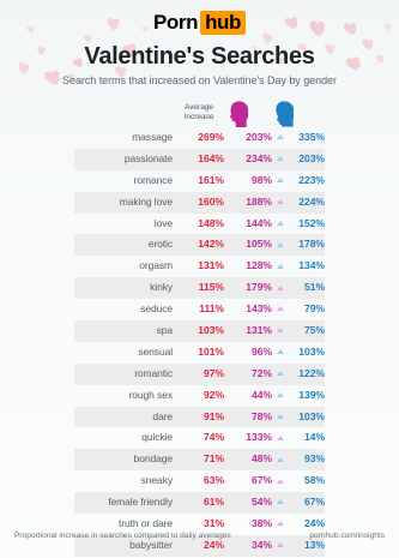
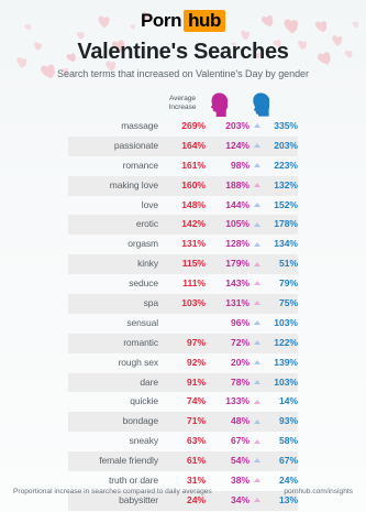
  Porn hub
  Valentine's Searches
  Search terms that increased on Valentine's Day by gender
  massage
  269%
  203%
  335%
  passionate
  164%
- 234%
+ 124%
  203%
  romance
  161%
  98%
  223%
  making love
  160%
  188%
- 224%
+ 132%
  love
  148%
  144%
  152%
  erotic
  142%
  105%
  178%
  orgasm
  131%
  128%
  134%
  kinky
  115%
  179%
  51%
  seduce
  111%
  143%
  79%
  spa
  103%
  131%
  75%
  sensual
- 101%
  96%
  103%
  romantic
  97%
  72%
  122%
  rough sex
  92%
- 44%
+ 20%
  139%
  dare
  91%
  78%
  103%
  quickie
  74%
  133%
  14%
  bondage
  71%
  48%
  93%
  sneaky
  63%
  67%
  58%
  female friendly
  61%
  54%
  67%
  truth or dare
  31%
  38%
  24%
  babysitter
  24%
  34%
  13%
